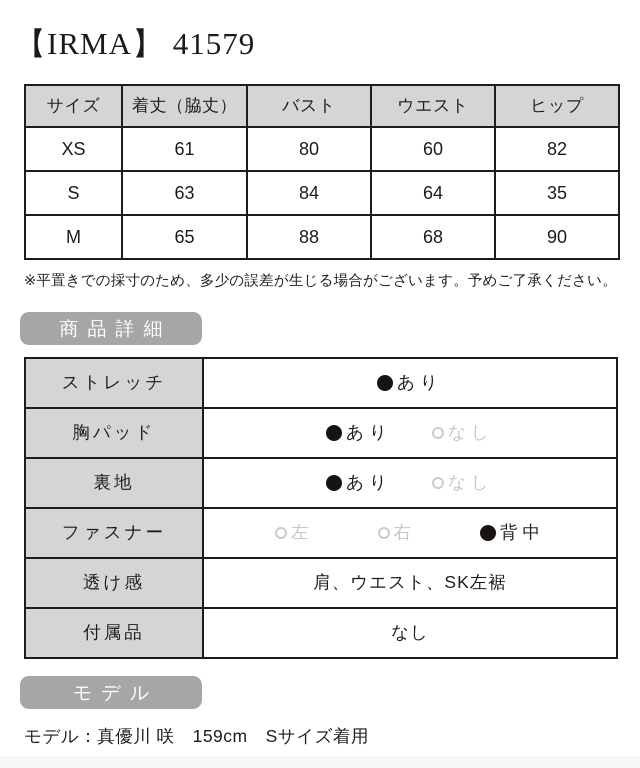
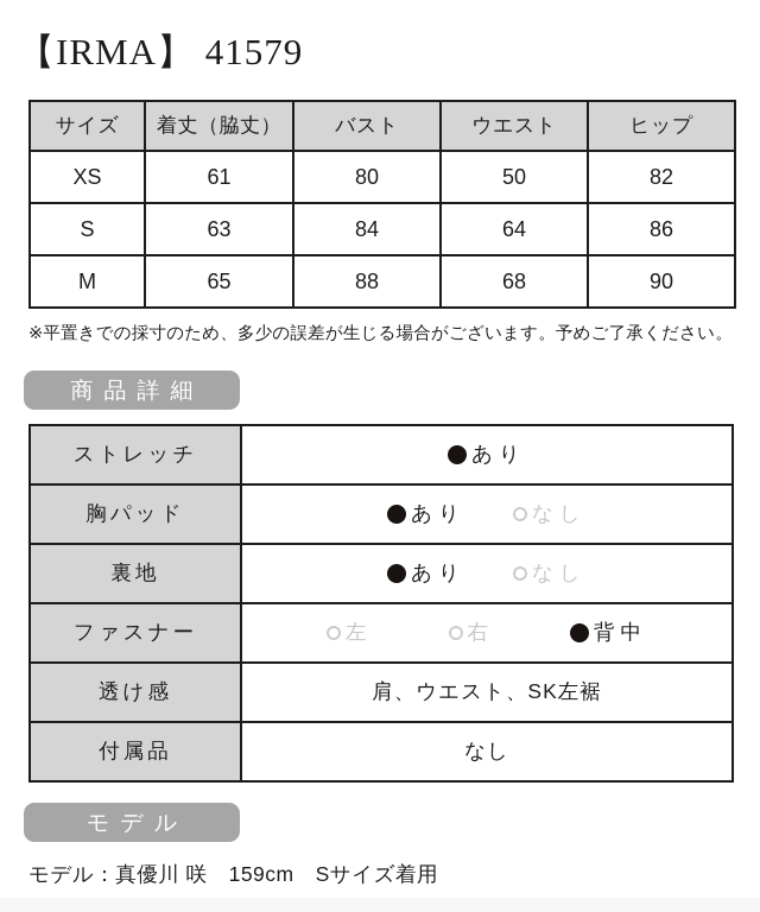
  【IRMA】 41579
  サイズ	着丈（脇丈）	バスト	ウエスト	ヒップ
- XS	61	80	60	82
+ XS	61	80	50	82
- S	63	84	64	35
+ S	63	84	64	86
  M	65	88	68	90
  ※平置きでの採寸のため、多少の誤差が生じる場合がございます。予めご了承ください。
  商品詳細
  ストレッチ	あり
  胸パッド	あり なし
  裏地	あり なし
  ファスナー	左 右 背中
  透け感	肩、ウエスト、SK左裾
  付属品	なし
  モデル
  モデル：真優川 咲 159cm Sサイズ着用
